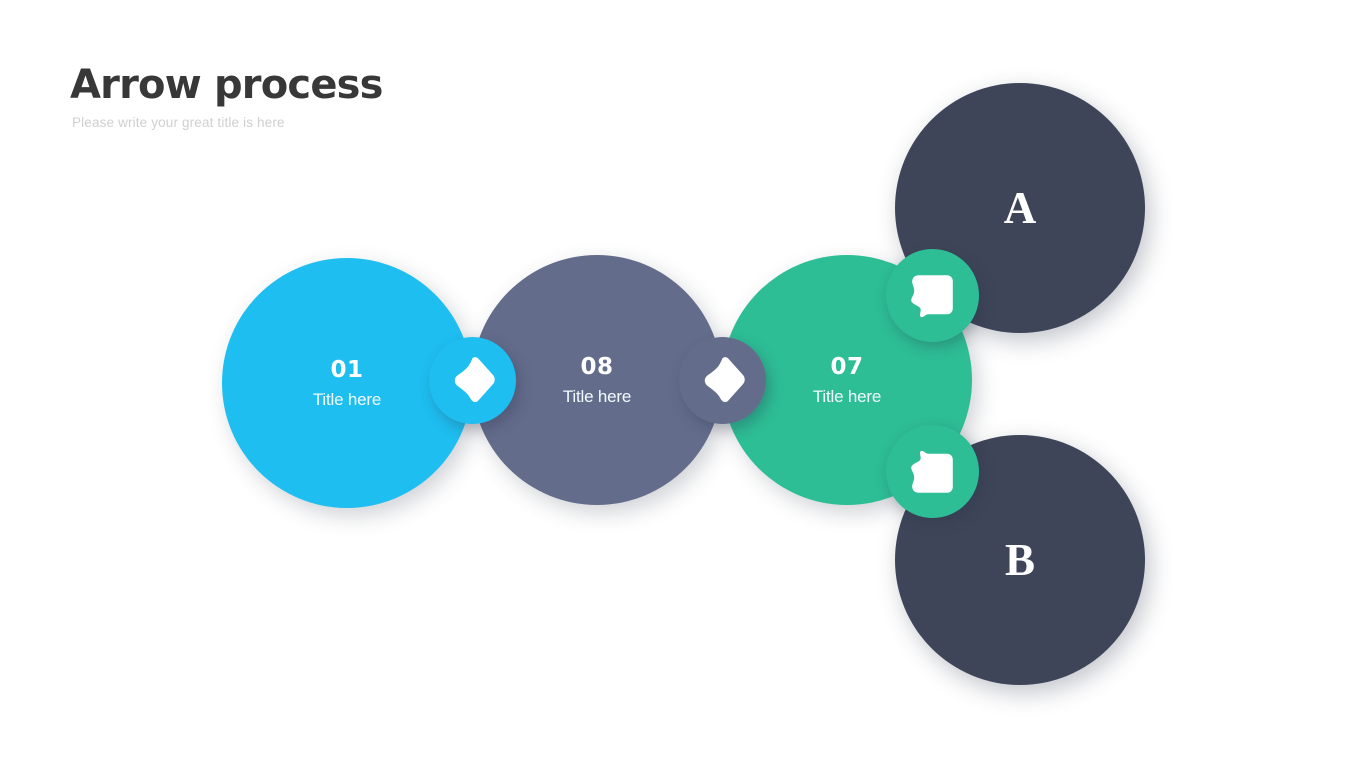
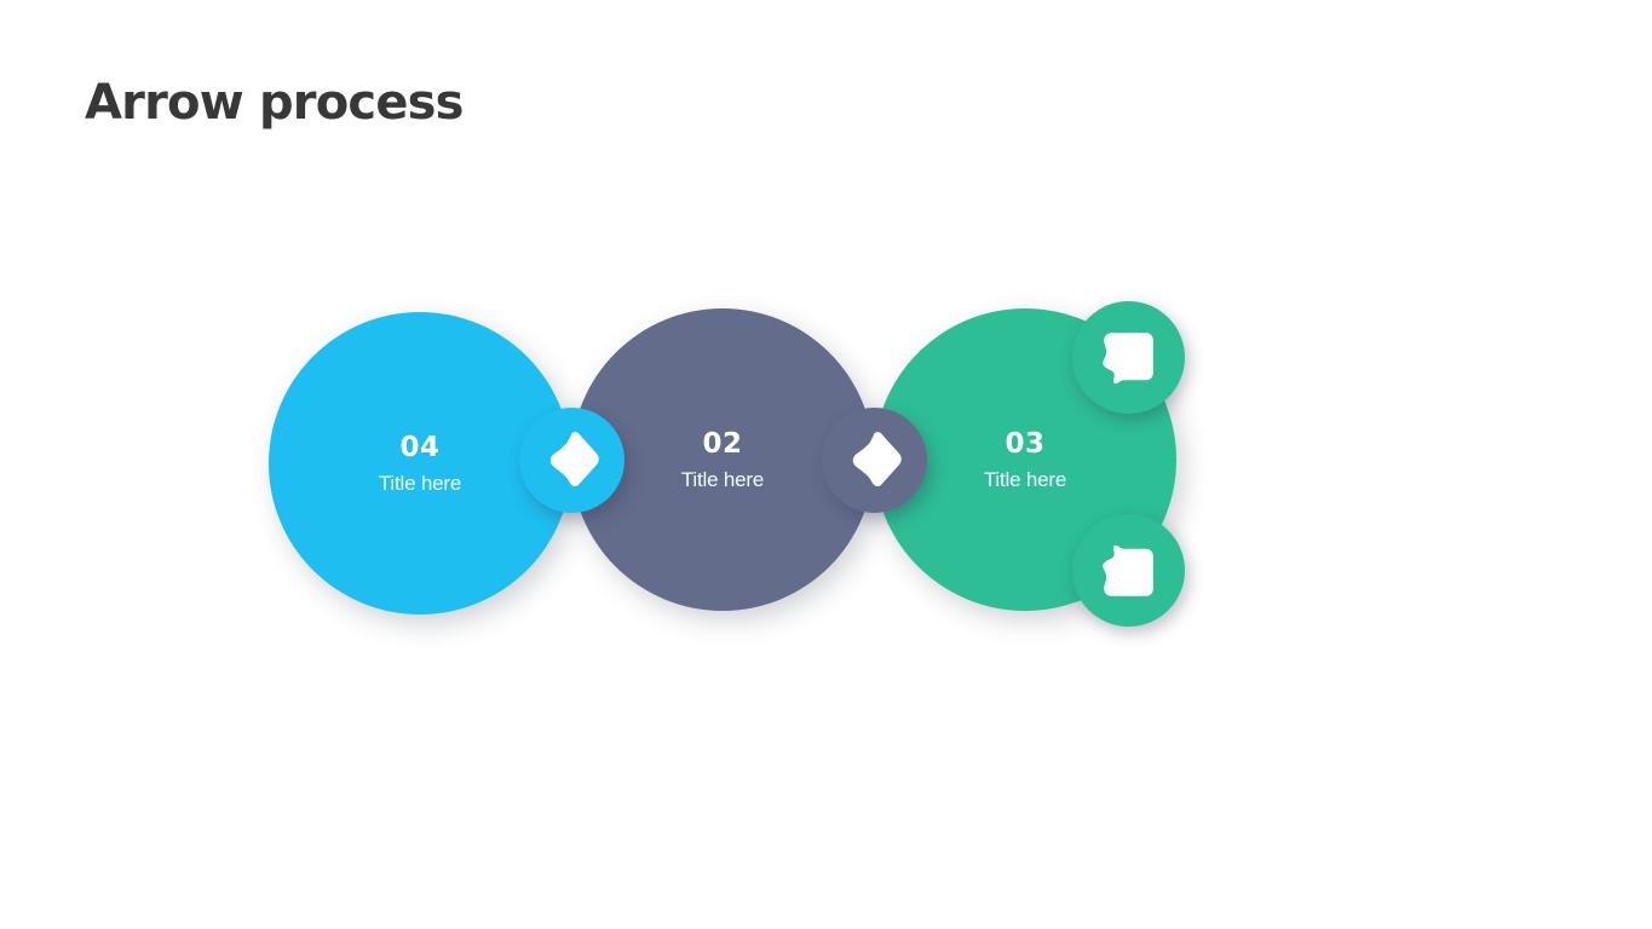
  Arrow process
- Please write your great title is here
- A
- B
- 01
+ 04
  Title here
- 08
+ 02
  Title here
- 07
+ 03
  Title here
